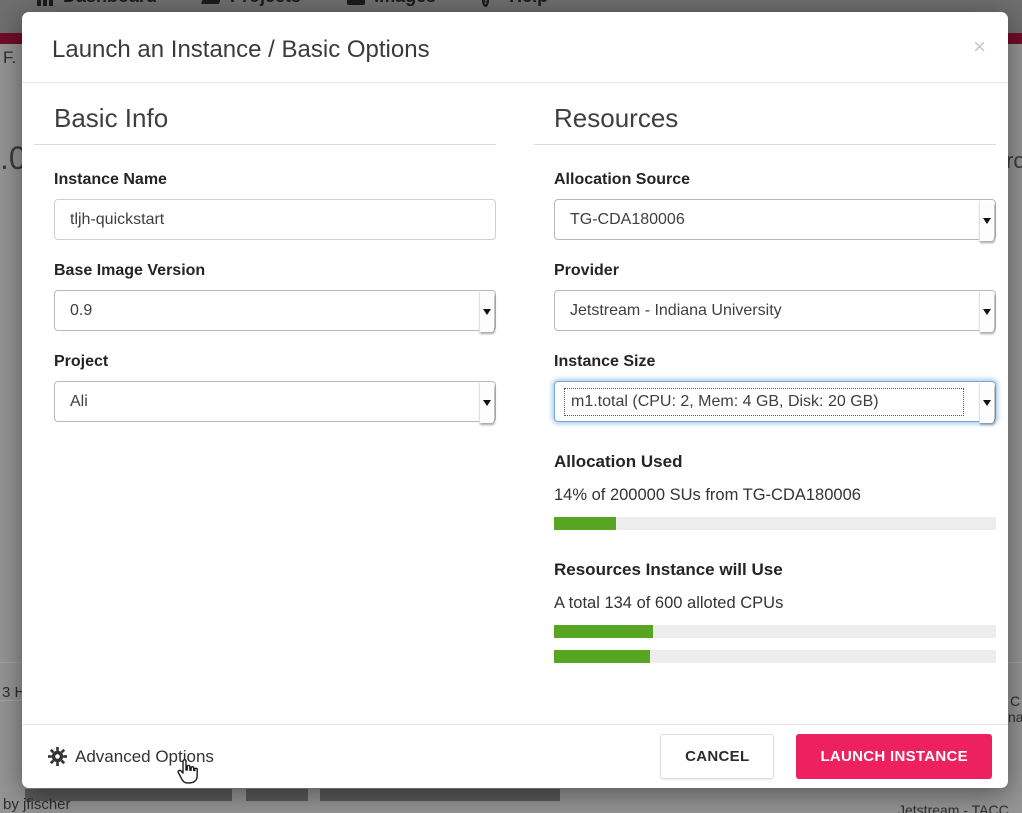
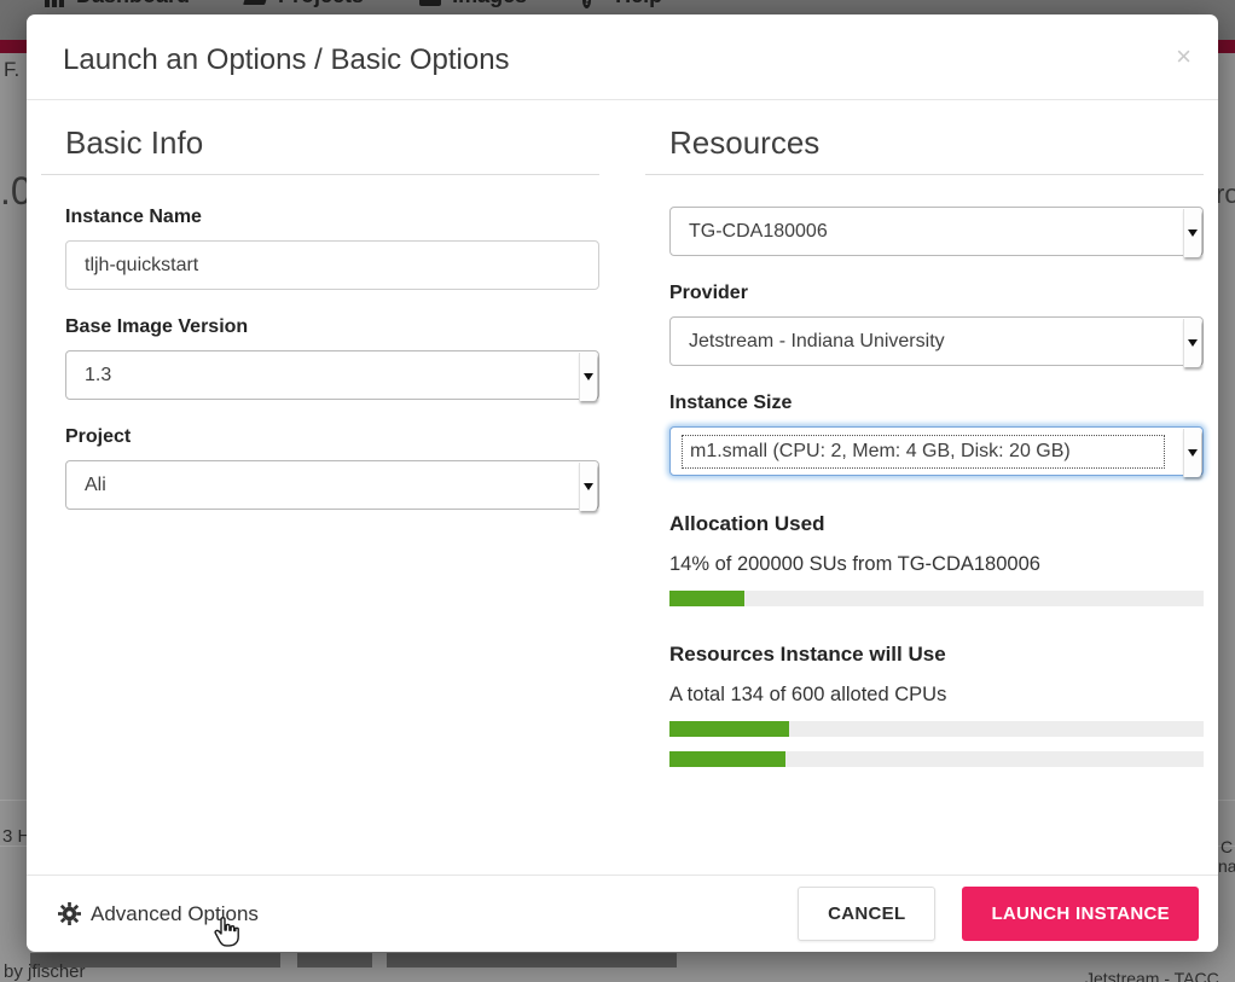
  F.
  .0
  ro
  3 H
  C
  na
  by jfischer
  Jetstream - TACC
- Launch an Instance / Basic Options
+ Launch an Options / Basic Options
  ×
  Basic Info
  Instance Name
  tljh-quickstart
  Base Image Version
- 0.9
+ 1.3
  Project
  Ali
  Resources
- Allocation Source
  TG-CDA180006
  Provider
  Jetstream - Indiana University
  Instance Size
- m1.total (CPU: 2, Mem: 4 GB, Disk: 20 GB)
+ m1.small (CPU: 2, Mem: 4 GB, Disk: 20 GB)
  Allocation Used
  14% of 200000 SUs from TG-CDA180006
  Resources Instance will Use
  A total 134 of 600 alloted CPUs
  Advanced Options
  CANCEL
  LAUNCH INSTANCE
